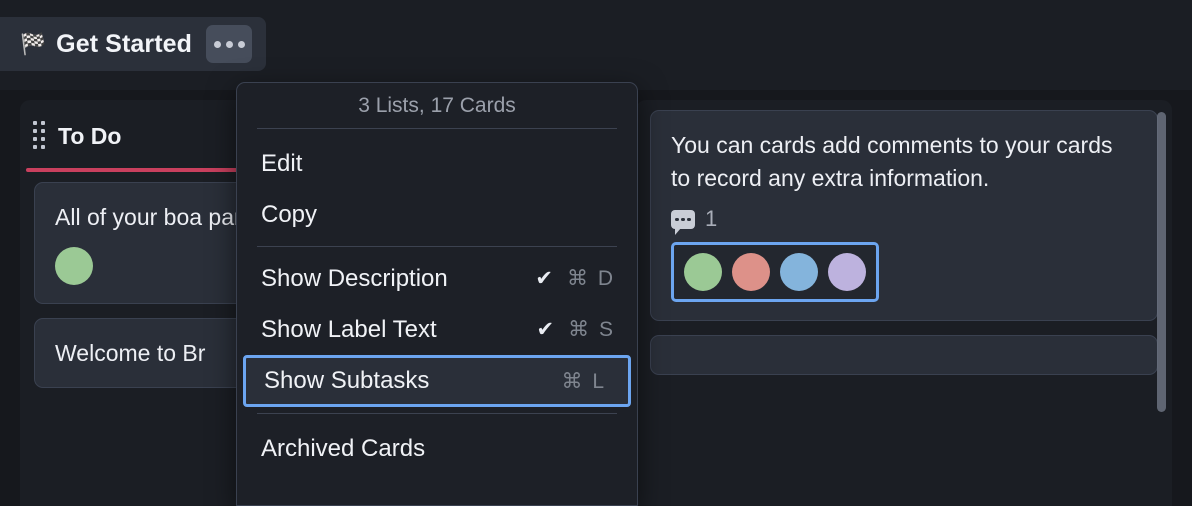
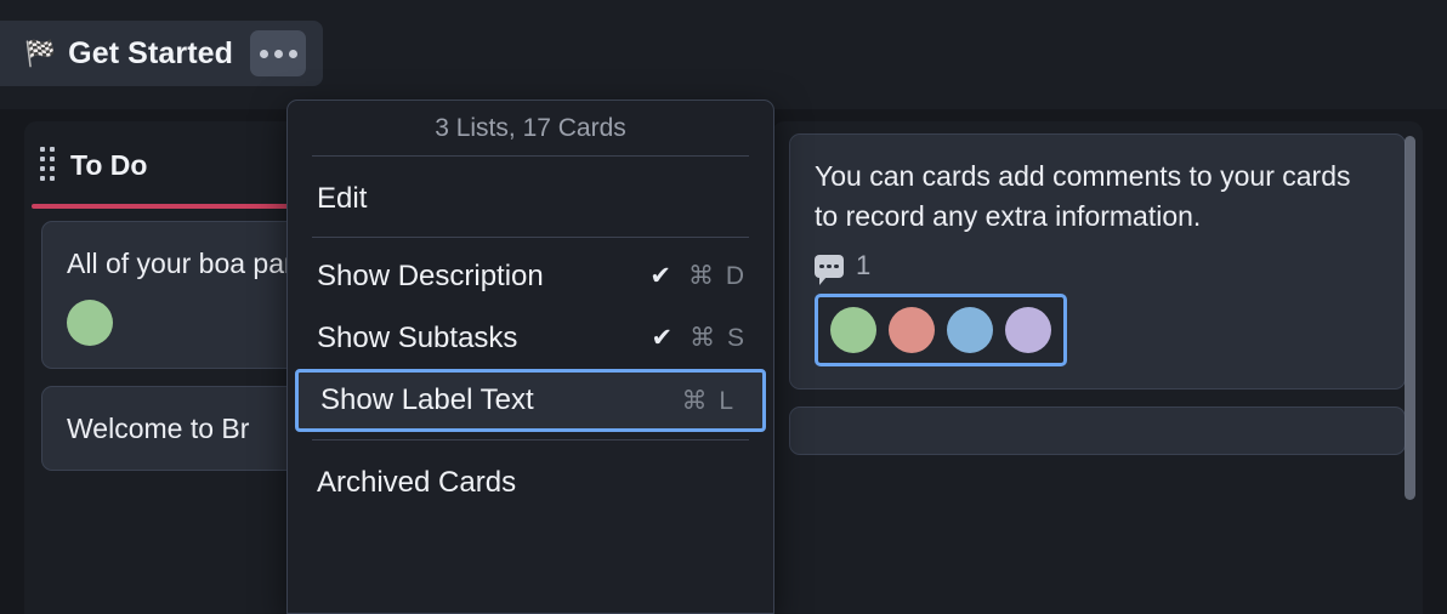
  🏁
  Get Started
  To Do
  Welcome to Br
  You can cards add comments to your cards to record any extra information.
  1
  3 Lists, 17 Cards
  Edit
- Copy
  Show Description
  ✔
  ⌘ D
- Show Label Text
+ Show Subtasks
  ✔
  ⌘ S
- Show Subtasks
+ Show Label Text
  ⌘ L
  Archived Cards
